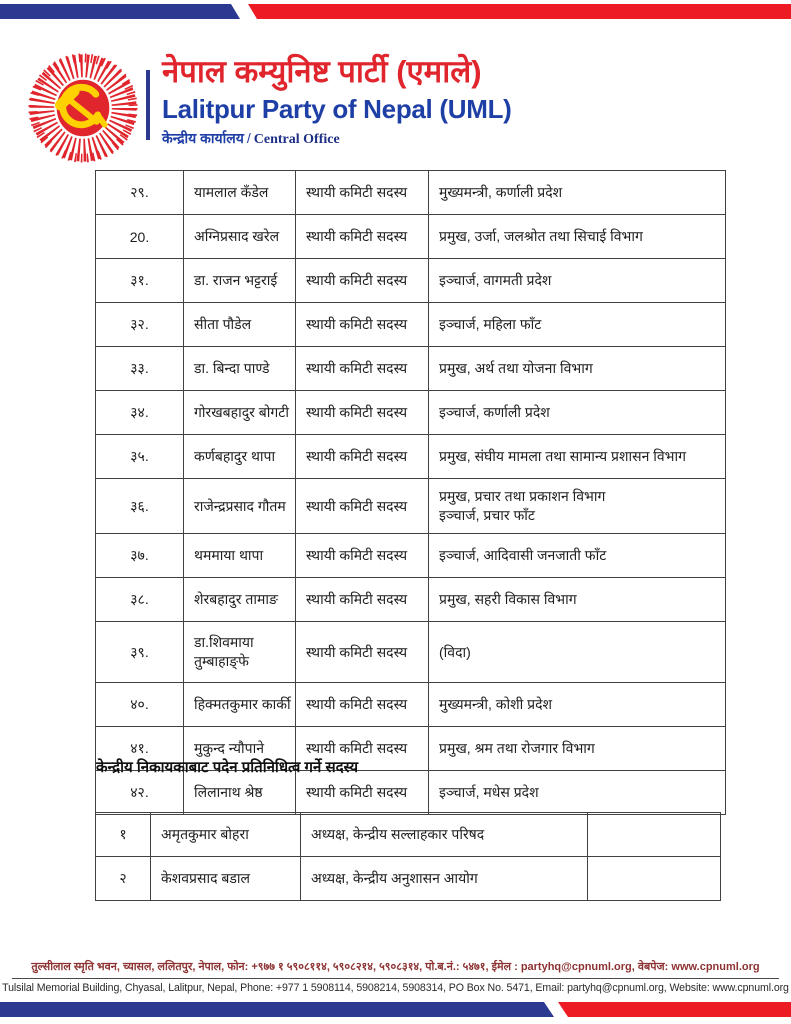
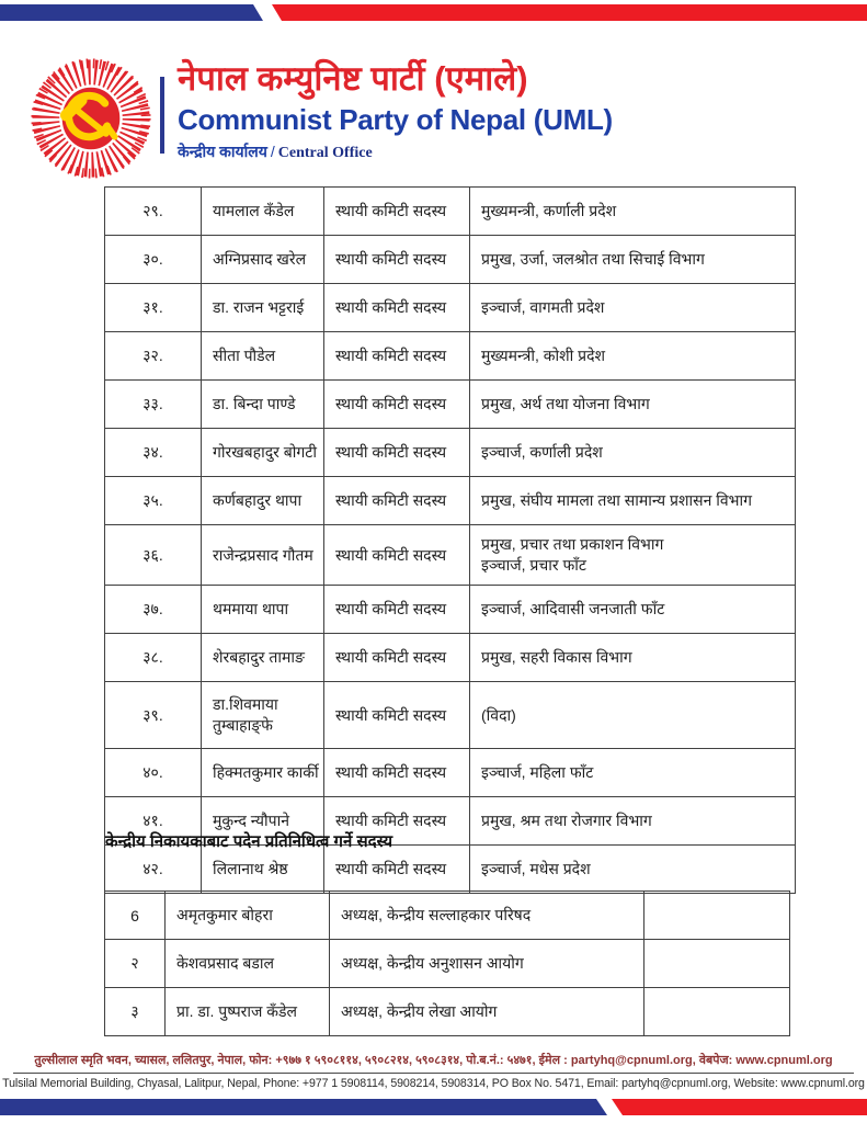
  नेपाल कम्युनिष्ट पार्टी (एमाले)
- Lalitpur Party of Nepal (UML)
+ Communist Party of Nepal (UML)
  केन्द्रीय कार्यालय / Central Office
  २९.	यामलाल कँडेल	स्थायी कमिटी सदस्य	मुख्यमन्त्री, कर्णाली प्रदेश
- 20.	अग्निप्रसाद खरेल	स्थायी कमिटी सदस्य	प्रमुख, उर्जा, जलश्रोत तथा सिचाई विभाग
+ ३०.	अग्निप्रसाद खरेल	स्थायी कमिटी सदस्य	प्रमुख, उर्जा, जलश्रोत तथा सिचाई विभाग
  ३१.	डा. राजन भट्टराई	स्थायी कमिटी सदस्य	इञ्चार्ज, वागमती प्रदेश
- ३२.	सीता पौडेल	स्थायी कमिटी सदस्य	इञ्चार्ज, महिला फाँट
+ ३२.	सीता पौडेल	स्थायी कमिटी सदस्य	मुख्यमन्त्री, कोशी प्रदेश
  ३३.	डा. बिन्दा पाण्डे	स्थायी कमिटी सदस्य	प्रमुख, अर्थ तथा योजना विभाग
  ३४.	गोरखबहादुर बोगटी	स्थायी कमिटी सदस्य	इञ्चार्ज, कर्णाली प्रदेश
  ३५.	कर्णबहादुर थापा	स्थायी कमिटी सदस्य	प्रमुख, संघीय मामला तथा सामान्य प्रशासन विभाग
  ३६.	राजेन्द्रप्रसाद गौतम	स्थायी कमिटी सदस्य	प्रमुख, प्रचार तथा प्रकाशन विभाग इञ्चार्ज, प्रचार फाँट
  ३७.	थममाया थापा	स्थायी कमिटी सदस्य	इञ्चार्ज, आदिवासी जनजाती फाँट
  ३८.	शेरबहादुर तामाङ	स्थायी कमिटी सदस्य	प्रमुख, सहरी विकास विभाग
  ३९.	डा.शिवमाया तुम्बाहाङ्फे	स्थायी कमिटी सदस्य	(विदा)
- ४०.	हिक्मतकुमार कार्की	स्थायी कमिटी सदस्य	मुख्यमन्त्री, कोशी प्रदेश
+ ४०.	हिक्मतकुमार कार्की	स्थायी कमिटी सदस्य	इञ्चार्ज, महिला फाँट
  ४१.	मुकुन्द न्यौपाने	स्थायी कमिटी सदस्य	प्रमुख, श्रम तथा रोजगार विभाग
  ४२.	लिलानाथ श्रेष्ठ	स्थायी कमिटी सदस्य	इञ्चार्ज, मधेस प्रदेश
  केन्द्रीय निकायकाबाट पदेन प्रतिनिधित्व गर्ने सदस्य
- १	अमृतकुमार बोहरा	अध्यक्ष, केन्द्रीय सल्लाहकार परिषद
+ 6	अमृतकुमार बोहरा	अध्यक्ष, केन्द्रीय सल्लाहकार परिषद
  २	केशवप्रसाद बडाल	अध्यक्ष, केन्द्रीय अनुशासन आयोग
+ ३	प्रा. डा. पुष्पराज कँडेल	अध्यक्ष, केन्द्रीय लेखा आयोग
  तुल्सीलाल स्मृति भवन, च्यासल, ललितपुर, नेपाल, फोन: +९७७ १ ५९०८११४, ५९०८२१४, ५९०८३१४, पो.ब.नं.: ५४७१, ईमेल : partyhq@cpnuml.org, वेबपेज: www.cpnuml.org
  Tulsilal Memorial Building, Chyasal, Lalitpur, Nepal, Phone: +977 1 5908114, 5908214, 5908314, PO Box No. 5471, Email: partyhq@cpnuml.org, Website: www.cpnuml.org
